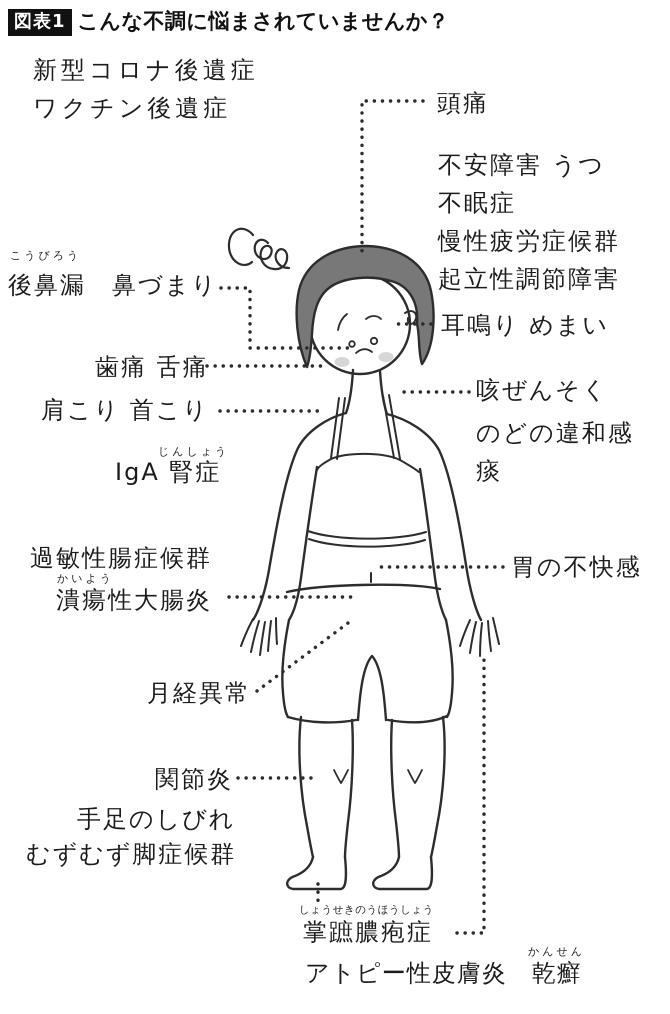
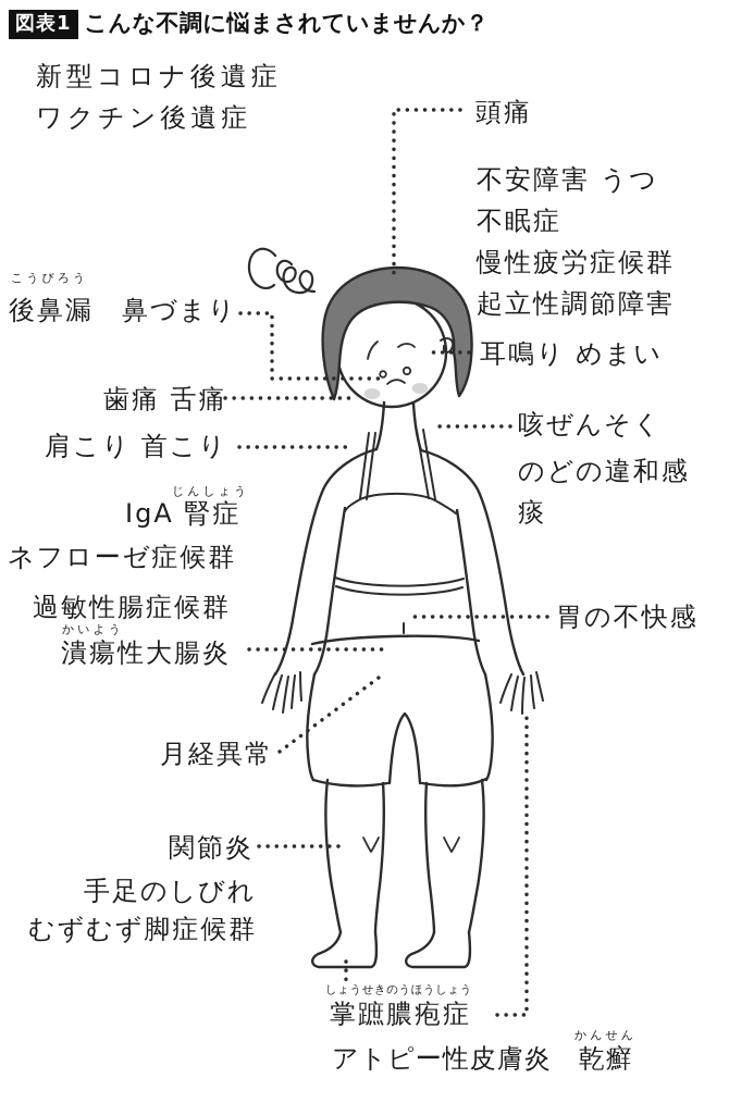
  図表1
  こんな不調に悩まされていませんか？
  新型コロナ後遺症
  ワクチン後遺症
  こうびろう
  後鼻漏 鼻づまり
  歯痛 舌痛
  肩こり 首こり
  じんしょう
  IgA 腎症
+ ネフローゼ症候群
  過敏性腸症候群
  かいよう
  潰瘍性大腸炎
  月経異常
  関節炎
  手足のしびれ
  むずむず脚症候群
  頭痛
  不安障害 うつ
  不眠症
  慢性疲労症候群
  起立性調節障害
  耳鳴り めまい
  咳ぜんそく
  のどの違和感
  痰
  胃の不快感
  しょうせきのうほうしょう
  掌蹠膿疱症
  かんせん
  アトピー性皮膚炎 乾癬
